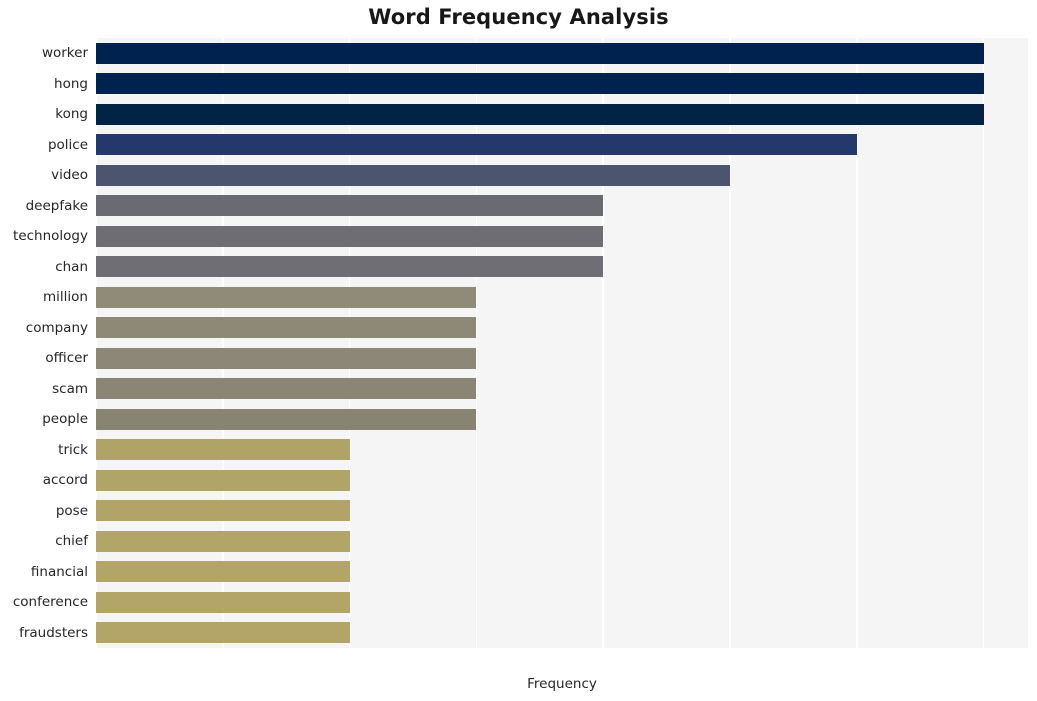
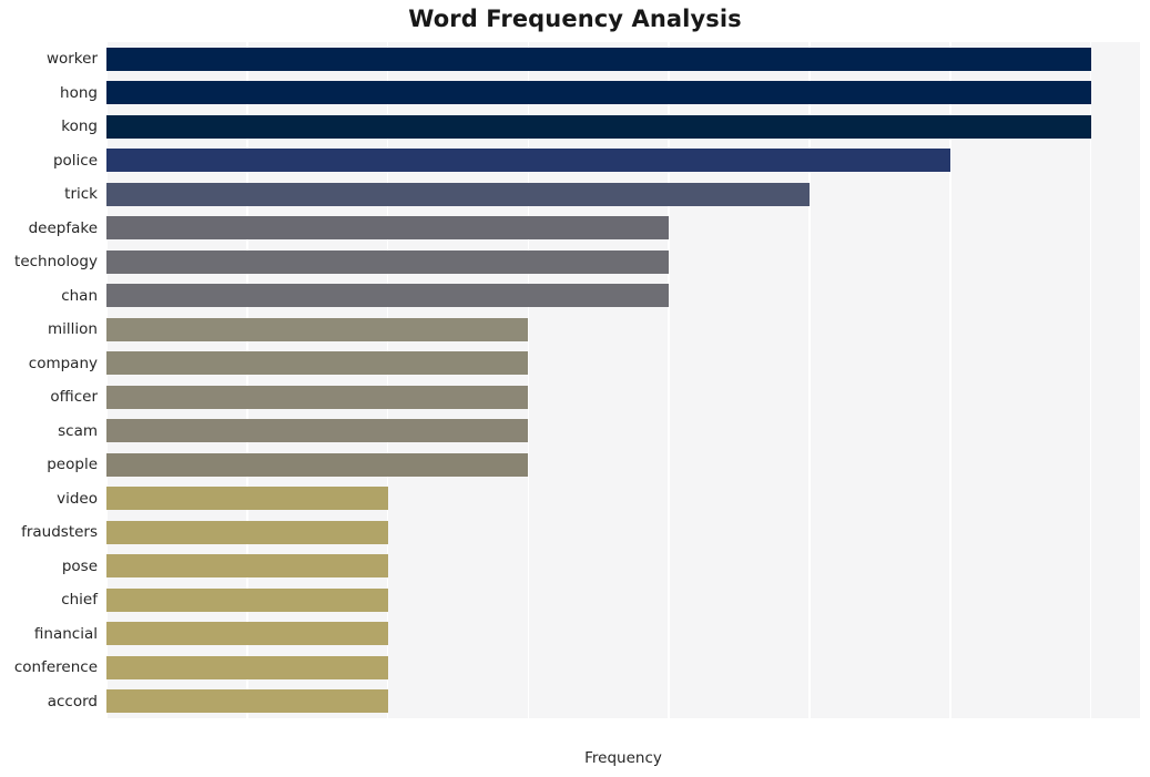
  Word Frequency Analysis
  worker
  hong
  kong
  police
- video
+ trick
  deepfake
  technology
  chan
  million
  company
  officer
  scam
  people
- trick
+ video
- accord
+ fraudsters
  pose
  chief
  financial
  conference
- fraudsters
+ accord
  Frequency
